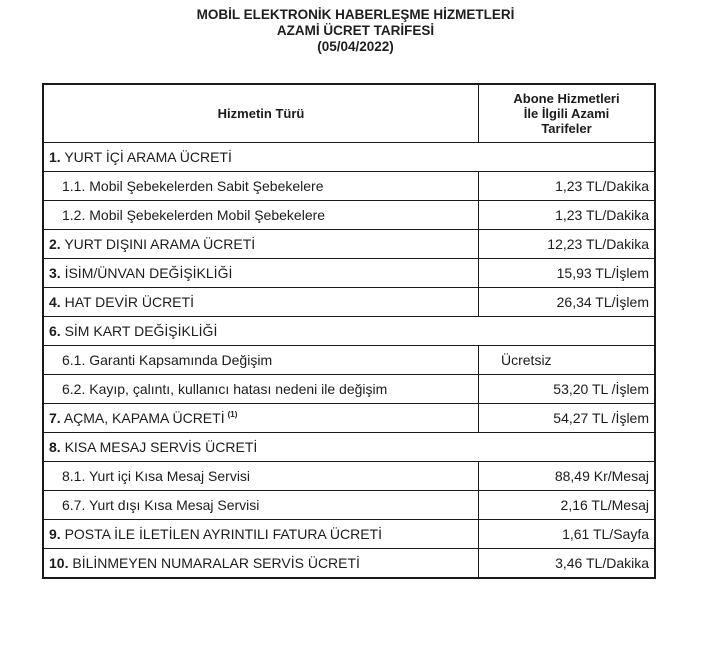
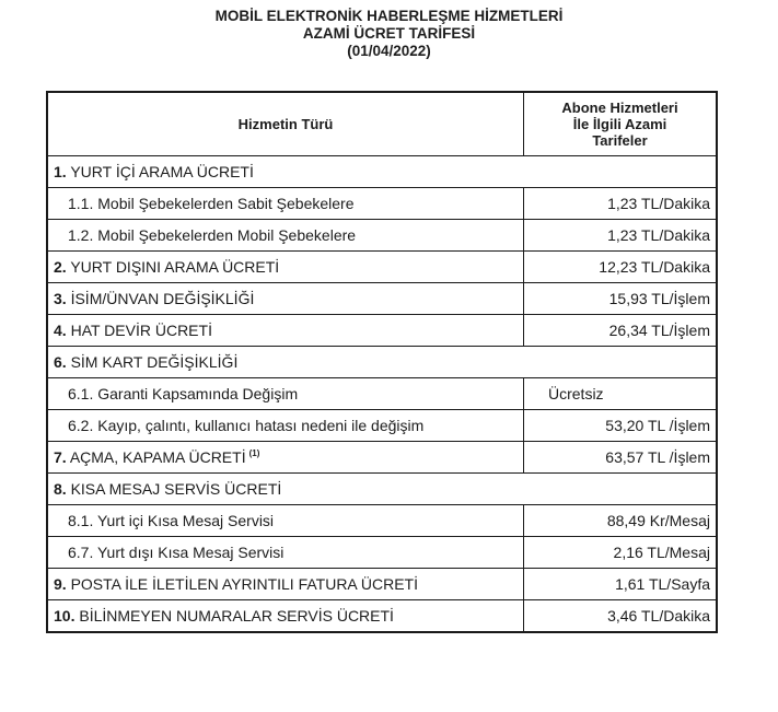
  MOBİL ELEKTRONİK HABERLEŞME HİZMETLERİ
  AZAMİ ÜCRET TARİFESİ
- (05/04/2022)
+ (01/04/2022)
  Hizmetin Türü	Abone Hizmetleri İle İlgili Azami Tarifeler
  1. YURT İÇİ ARAMA ÜCRETİ
  1.1. Mobil Şebekelerden Sabit Şebekelere	1,23 TL/Dakika
  1.2. Mobil Şebekelerden Mobil Şebekelere	1,23 TL/Dakika
  2. YURT DIŞINI ARAMA ÜCRETİ	12,23 TL/Dakika
  3. İSİM/ÜNVAN DEĞİŞİKLİĞİ	15,93 TL/İşlem
  4. HAT DEVİR ÜCRETİ	26,34 TL/İşlem
  6. SİM KART DEĞİŞİKLİĞİ
  6.1. Garanti Kapsamında Değişim	Ücretsiz
  6.2. Kayıp, çalıntı, kullanıcı hatası nedeni ile değişim	53,20 TL /İşlem
- 7. AÇMA, KAPAMA ÜCRETİ (1)	54,27 TL /İşlem
+ 7. AÇMA, KAPAMA ÜCRETİ (1)	63,57 TL /İşlem
  8. KISA MESAJ SERVİS ÜCRETİ
  8.1. Yurt içi Kısa Mesaj Servisi	88,49 Kr/Mesaj
  6.7. Yurt dışı Kısa Mesaj Servisi	2,16 TL/Mesaj
  9. POSTA İLE İLETİLEN AYRINTILI FATURA ÜCRETİ	1,61 TL/Sayfa
  10. BİLİNMEYEN NUMARALAR SERVİS ÜCRETİ	3,46 TL/Dakika
